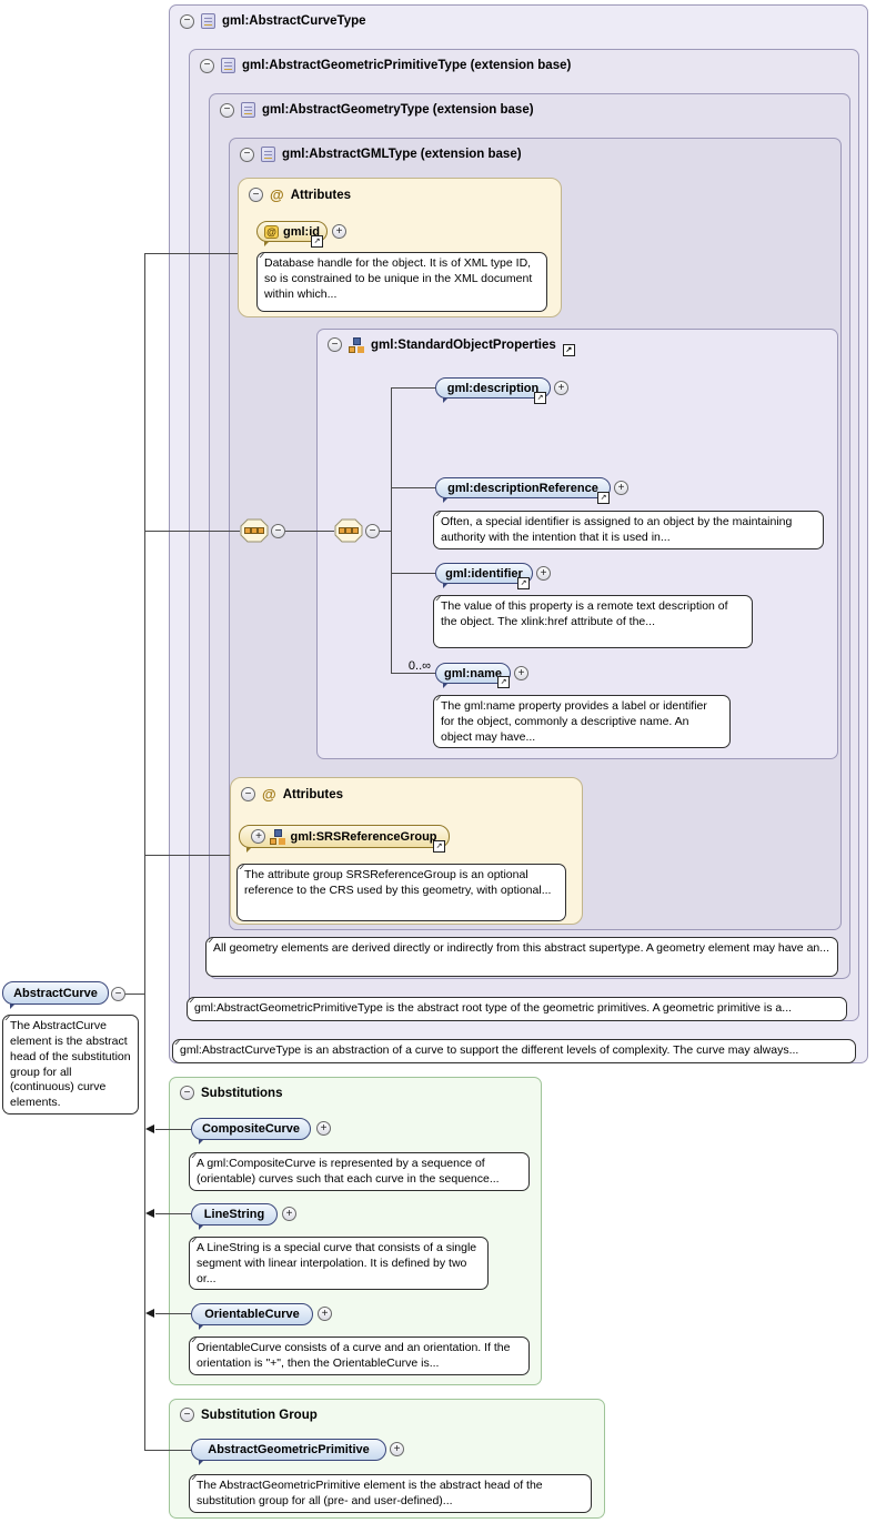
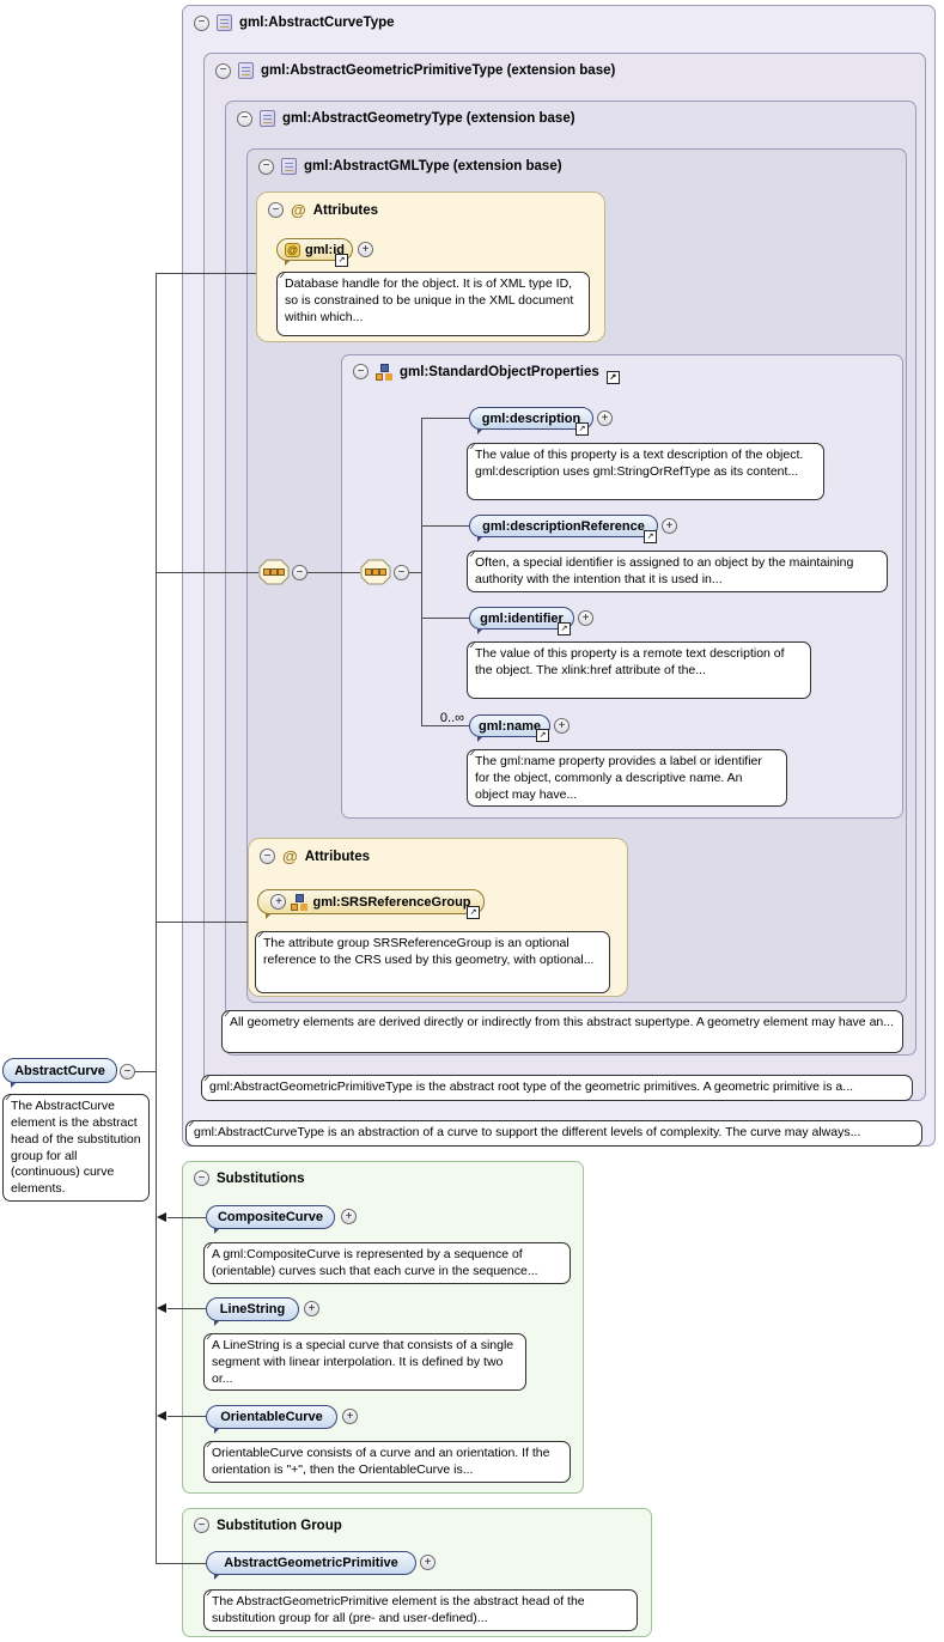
  −
  gml:AbstractCurveType
  −
  gml:AbstractGeometricPrimitiveType (extension base)
  −
  gml:AbstractGeometryType (extension base)
  −
  gml:AbstractGMLType (extension base)
  −
  @
  Attributes
  −
  gml:StandardObjectProperties
  −
  @
  Attributes
  −
  Substitutions
  −
  Substitution Group
  −
  −
  @
  gml:id
  +
  Database handle for the object. It is of XML type ID, so is constrained to be unique in the XML document within which...
  gml:description
  +
+ The value of this property is a text description of the object. gml:description uses gml:StringOrRefType as its content...
  gml:descriptionReference
  +
  Often, a special identifier is assigned to an object by the maintaining authority with the intention that it is used in...
  gml:identifier
  +
  The value of this property is a remote text description of the object. The xlink:href attribute of the...
  0..∞
  gml:name
  +
  The gml:name property provides a label or identifier for the object, commonly a descriptive name. An object may have...
  +
  gml:SRSReferenceGroup
  The attribute group SRSReferenceGroup is an optional reference to the CRS used by this geometry, with optional...
  All geometry elements are derived directly or indirectly from this abstract supertype. A geometry element may have an...
  gml:AbstractGeometricPrimitiveType is the abstract root type of the geometric primitives. A geometric primitive is a...
  gml:AbstractCurveType is an abstraction of a curve to support the different levels of complexity. The curve may always...
  AbstractCurve
  −
  The AbstractCurve element is the abstract head of the substitution group for all (continuous) curve elements.
  CompositeCurve
  +
  A gml:CompositeCurve is represented by a sequence of (orientable) curves such that each curve in the sequence...
  LineString
  +
  A LineString is a special curve that consists of a single segment with linear interpolation. It is defined by two or...
  OrientableCurve
  +
  OrientableCurve consists of a curve and an orientation. If the orientation is "+", then the OrientableCurve is...
  AbstractGeometricPrimitive
  +
  The AbstractGeometricPrimitive element is the abstract head of the substitution group for all (pre- and user-defined)...
